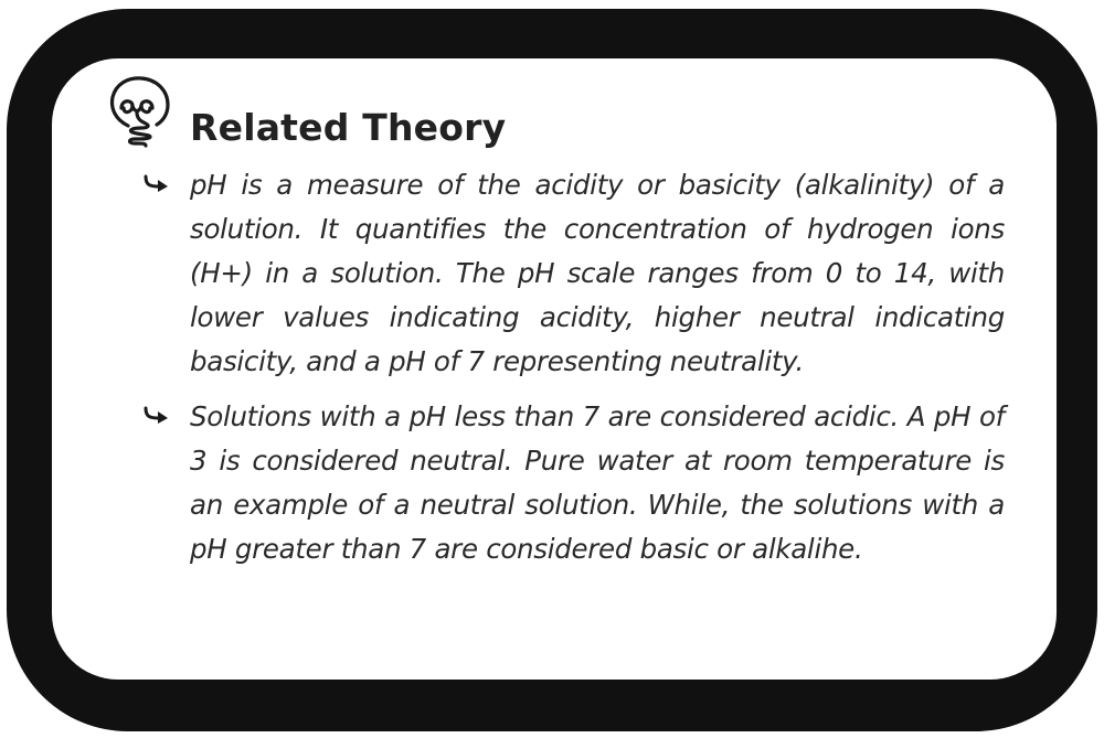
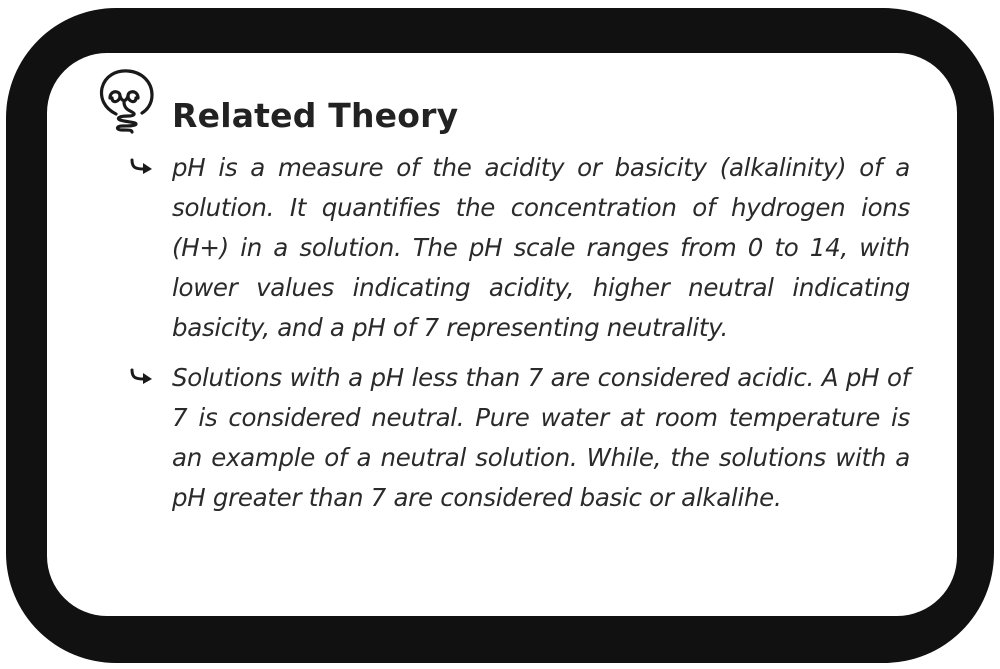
  Related Theory
  pH is a measure of the acidity or basicity (alkalinity) of a solution. It quantifies the concentration of hydrogen ions (H+) in a solution. The pH scale ranges from 0 to 14, with lower values indicating acidity, higher neutral indicating basicity, and a pH of 7 representing neutrality.
- Solutions with a pH less than 7 are considered acidic. A pH of 3 is considered neutral. Pure water at room temperature is an example of a neutral solution. While, the solutions with a pH greater than 7 are considered basic or alkalihe.
+ Solutions with a pH less than 7 are considered acidic. A pH of 7 is considered neutral. Pure water at room temperature is an example of a neutral solution. While, the solutions with a pH greater than 7 are considered basic or alkalihe.
